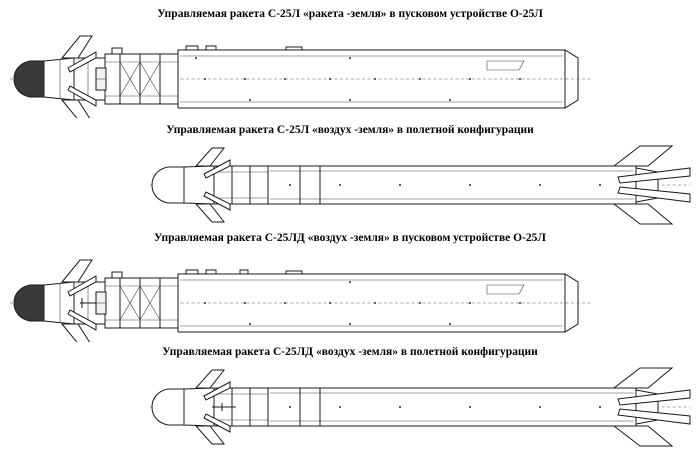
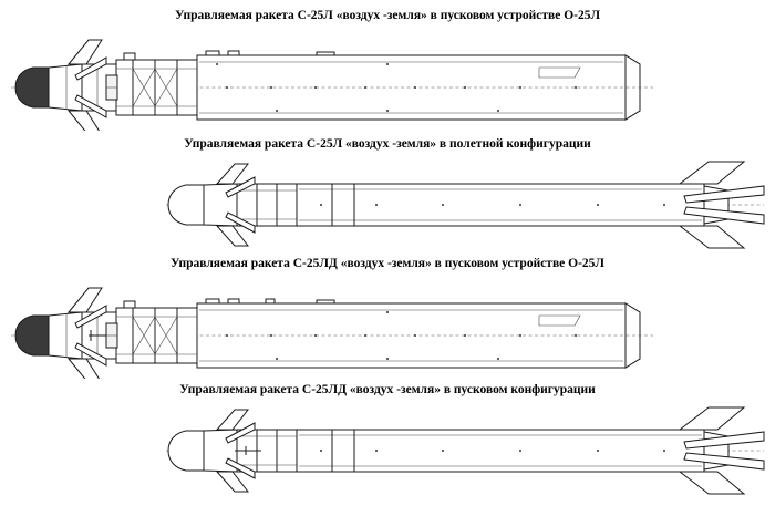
- Управляемая ракета С-25Л «ракета -земля» в пусковом устройстве О-25Л
+ Управляемая ракета С-25Л «воздух -земля» в пусковом устройстве О-25Л
  Управляемая ракета С-25Л «воздух -земля» в полетной конфигурации
  Управляемая ракета С-25ЛД «воздух -земля» в пусковом устройстве О-25Л
- Управляемая ракета С-25ЛД «воздух -земля» в полетной конфигурации
+ Управляемая ракета С-25ЛД «воздух -земля» в пусковом конфигурации
